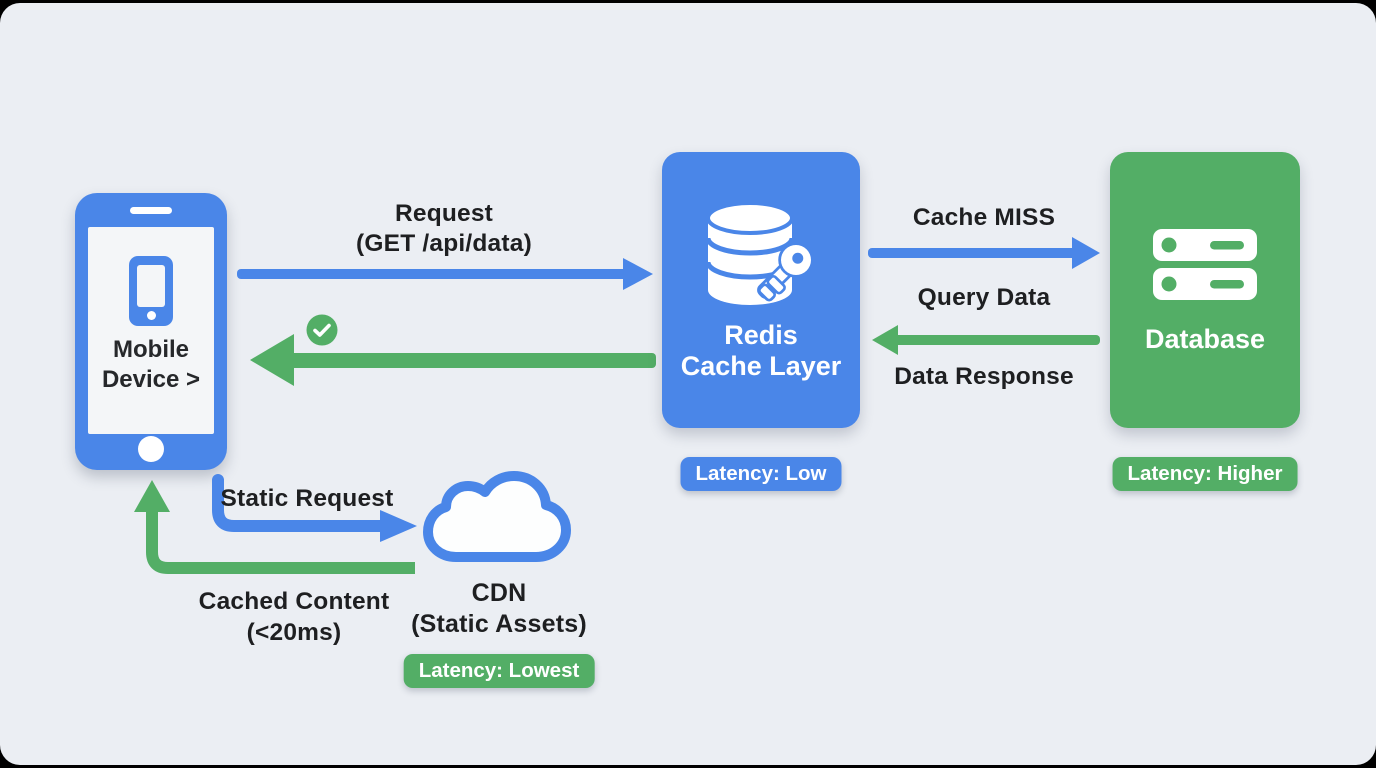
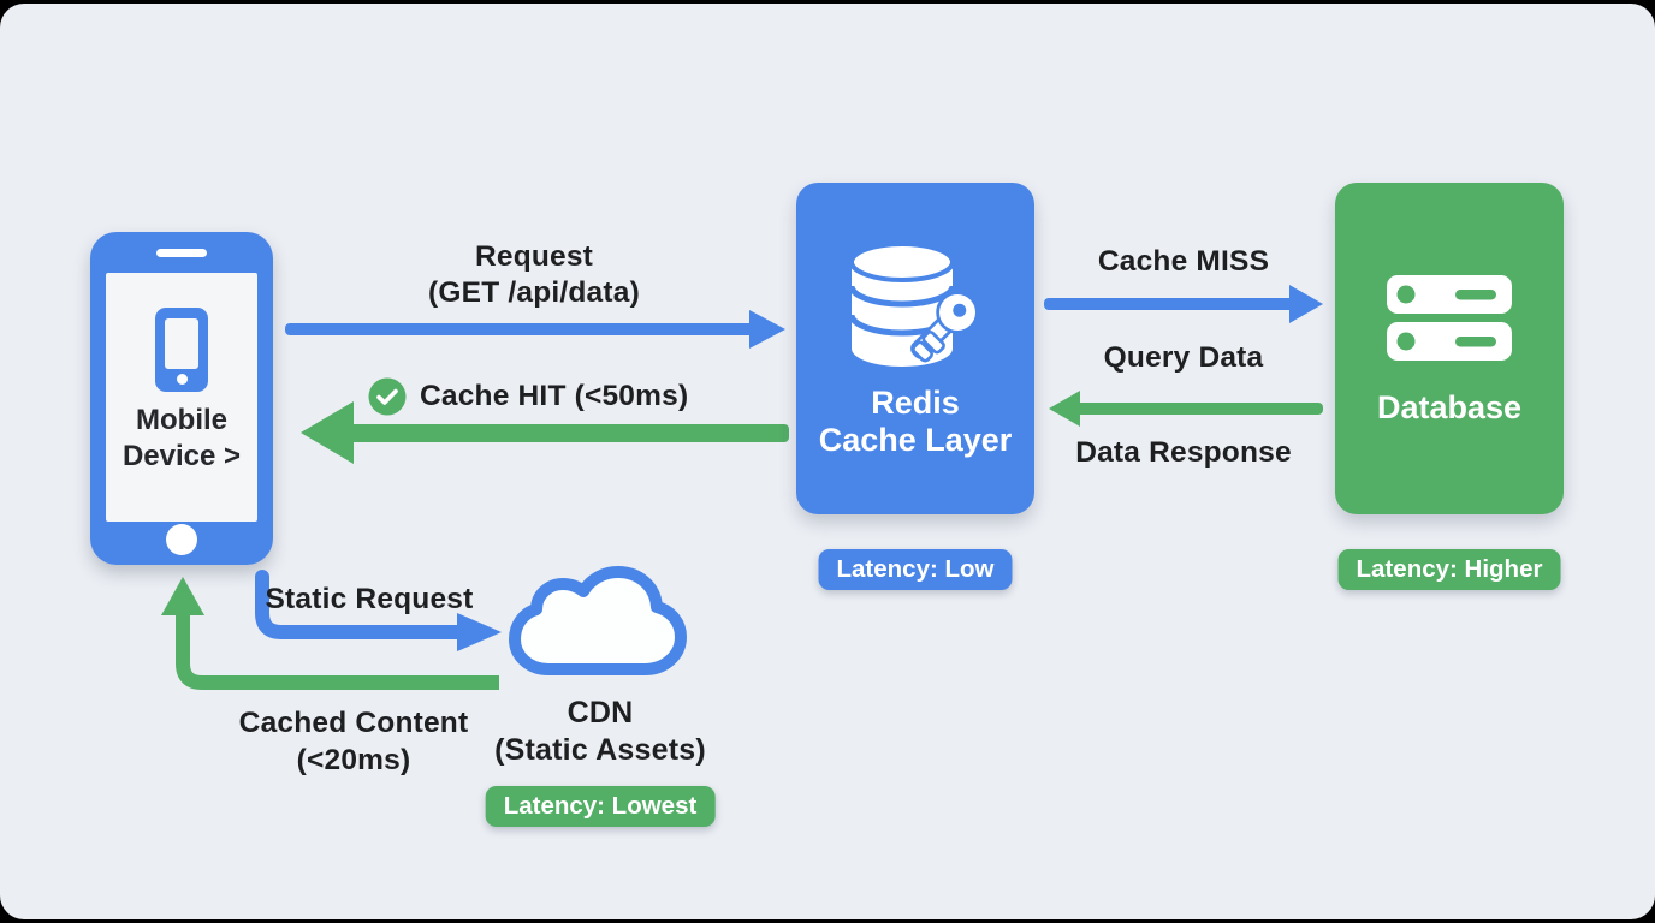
  Mobile
  Device >
  Request
  (GET /api/data)
+ Cache HIT (<50ms)
  Redis
  Cache Layer
  Latency: Low
  Cache MISS
  Query Data
  Data Response
  Database
  Latency: Higher
  Static Request
  Cached Content
  (<20ms)
  CDN
  (Static Assets)
  Latency: Lowest
